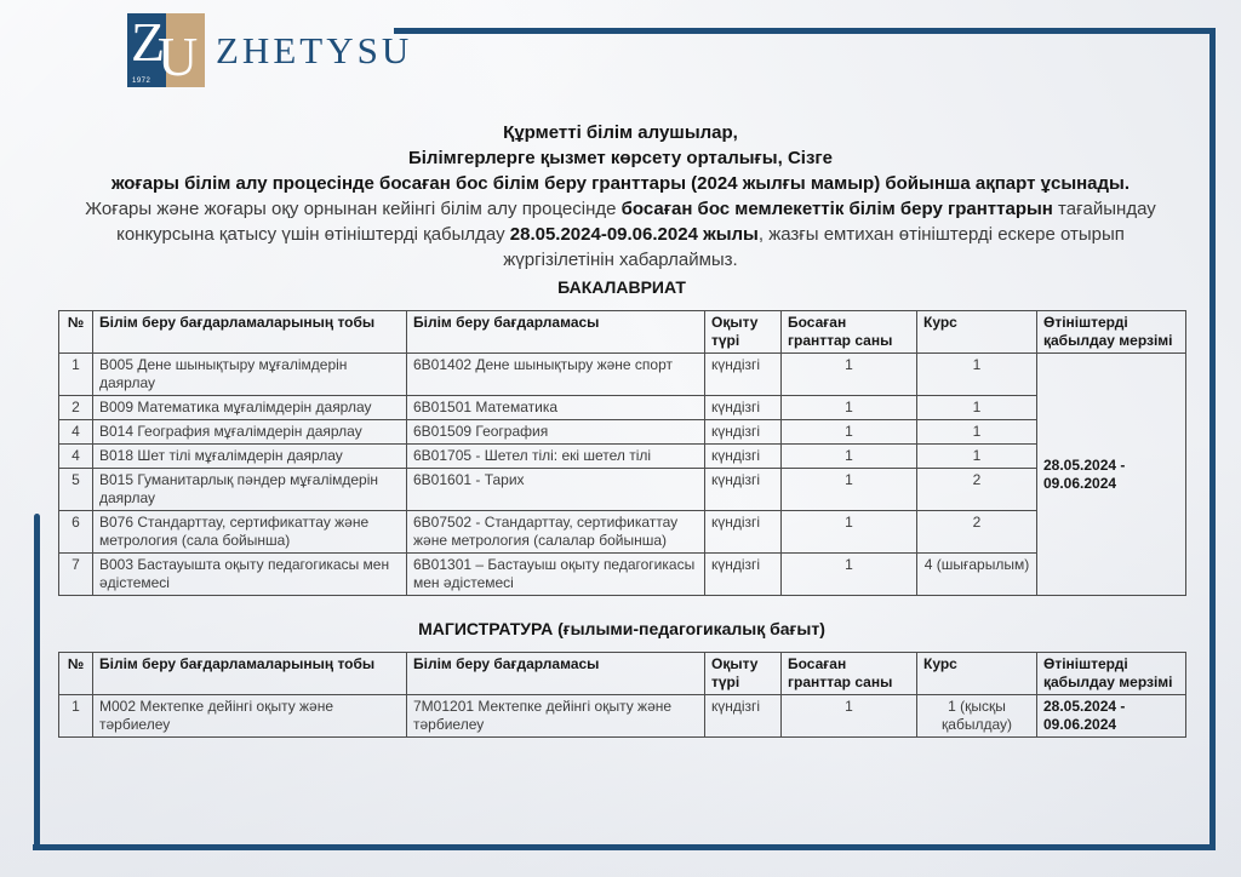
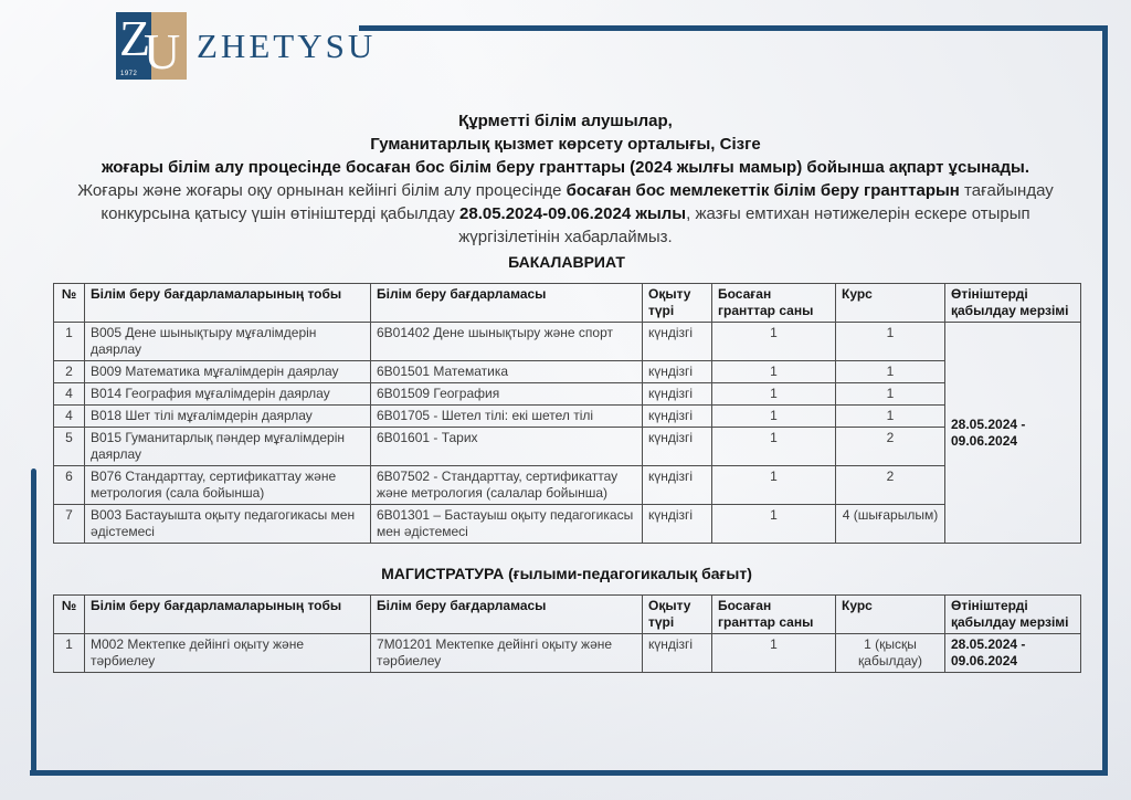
  Z
  U
  ZHETYSU
  Құрметті білім алушылар,
- Білімгерлерге қызмет көрсету орталығы, Сізге
+ Гуманитарлық қызмет көрсету орталығы, Сізге
  жоғары білім алу процесінде босаған бос білім беру гранттары (2024 жылғы мамыр) бойынша ақпарт ұсынады.
- Жоғары және жоғары оқу орнынан кейінгі білім алу процесінде босаған бос мемлекеттік білім беру гранттарын тағайындау конкурсына қатысу үшін өтініштерді қабылдау 28.05.2024-09.06.2024 жылы, жазғы емтихан өтініштерді ескере отырып жүргізілетінін хабарлаймыз.
+ Жоғары және жоғары оқу орнынан кейінгі білім алу процесінде босаған бос мемлекеттік білім беру гранттарын тағайындау конкурсына қатысу үшін өтініштерді қабылдау 28.05.2024-09.06.2024 жылы, жазғы емтихан нәтижелерін ескере отырып жүргізілетінін хабарлаймыз.
  БАКАЛАВРИАТ
  №	Білім беру бағдарламаларының тобы	Білім беру бағдарламасы	Оқыту түрі	Босаған гранттар саны	Курс	Өтініштерді қабылдау мерзімі
  1	B005 Дене шынықтыру мұғалімдерін даярлау	6B01402 Дене шынықтыру және спорт	күндізгі	1	1	28.05.2024 - 09.06.2024
  2	B009 Математика мұғалімдерін даярлау	6B01501 Математика	күндізгі	1	1
  4	B014 География мұғалімдерін даярлау	6B01509 География	күндізгі	1	1
  4	B018 Шет тілі мұғалімдерін даярлау	6B01705 - Шетел тілі: екі шетел тілі	күндізгі	1	1
  5	B015 Гуманитарлық пәндер мұғалімдерін даярлау	6B01601 - Тарих	күндізгі	1	2
  6	B076 Стандарттау, сертификаттау және метрология (сала бойынша)	6B07502 - Стандарттау, сертификаттау және метрология (салалар бойынша)	күндізгі	1	2
  7	B003 Бастауышта оқыту педагогикасы мен әдістемесі	6B01301 – Бастауыш оқыту педагогикасы мен әдістемесі	күндізгі	1	4 (шығарылым)
  МАГИСТРАТУРА (ғылыми-педагогикалық бағыт)
  №	Білім беру бағдарламаларының тобы	Білім беру бағдарламасы	Оқыту түрі	Босаған гранттар саны	Курс	Өтініштерді қабылдау мерзімі
  1	M002 Мектепке дейінгі оқыту және тәрбиелеу	7М01201 Мектепке дейінгі оқыту және тәрбиелеу	күндізгі	1	1 (қысқы қабылдау)	28.05.2024 - 09.06.2024
